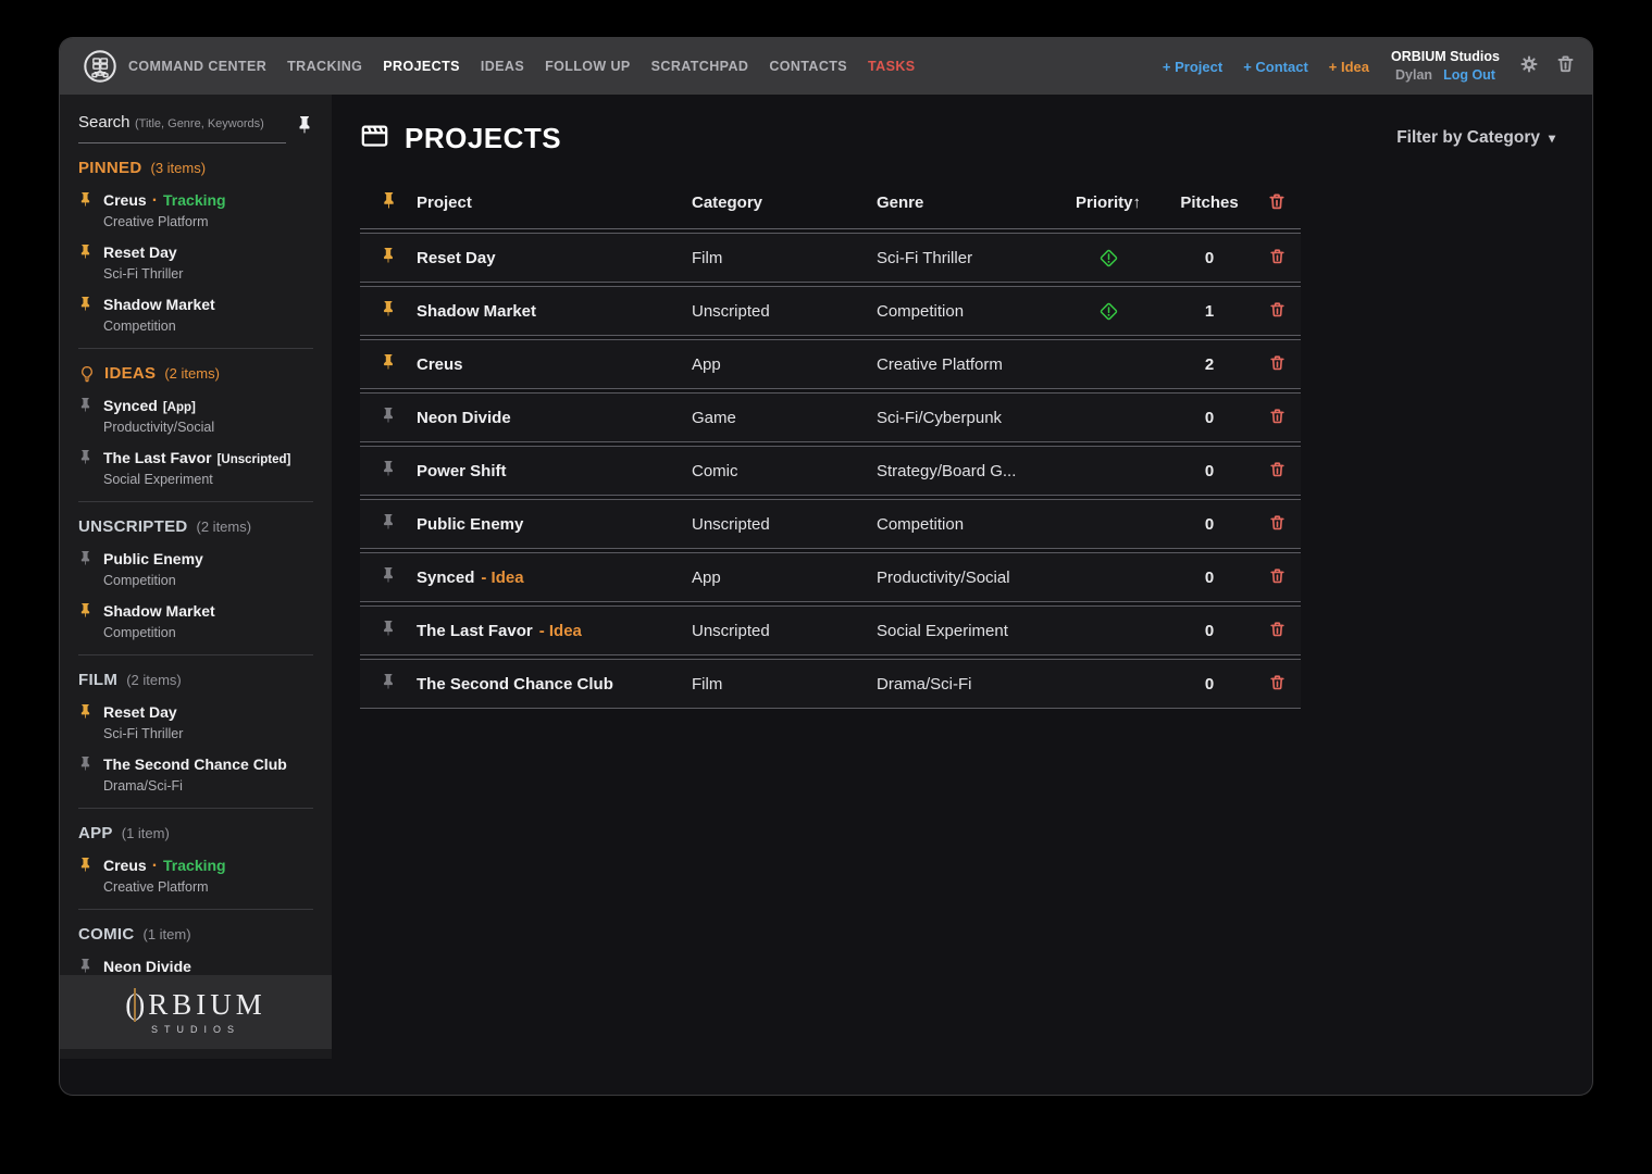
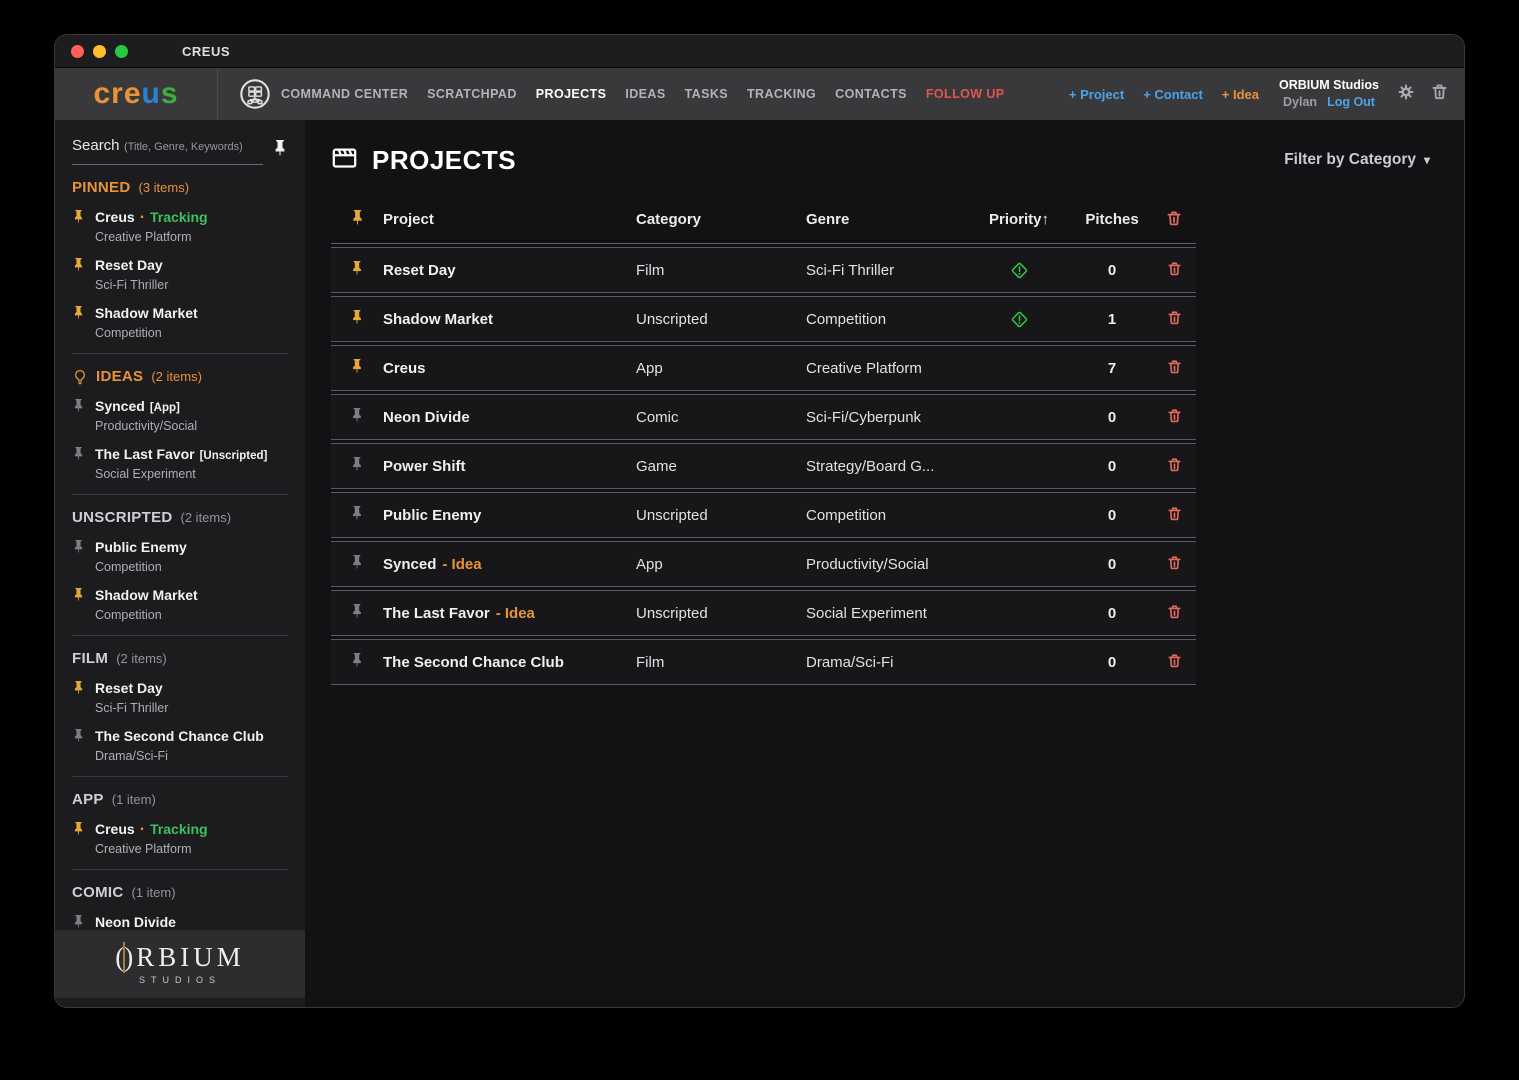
+ CREUS
+ creus
  COMMAND CENTER
- TRACKING
+ SCRATCHPAD
  PROJECTS
  IDEAS
- FOLLOW UP
+ TASKS
- SCRATCHPAD
+ TRACKING
  CONTACTS
- TASKS
+ FOLLOW UP
  + Project
  + Contact
  + Idea
  ORBIUM Studios
  Dylan Log Out
  Search (Title, Genre, Keywords)
  PINNED
  (3 items)
  Creus · Tracking
  Creative Platform
  Reset Day
  Sci-Fi Thriller
  Shadow Market
  Competition
  IDEAS
  (2 items)
  Synced [App]
  Productivity/Social
  The Last Favor [Unscripted]
  Social Experiment
  UNSCRIPTED
  (2 items)
  Public Enemy
  Competition
  Shadow Market
  Competition
  FILM
  (2 items)
  Reset Day
  Sci-Fi Thriller
  The Second Chance Club
  Drama/Sci-Fi
  APP
  (1 item)
  Creus · Tracking
  Creative Platform
  COMIC
  (1 item)
  Neon Divide
  ()
  RBIUM
  STUDIOS
  PROJECTS
  Filter by Category
  ▾
  Project
  Category
  Genre
  Priority
  ↑
  Pitches
  Reset Day
  Film
  Sci-Fi Thriller
  0
  Shadow Market
  Unscripted
  Competition
  1
  Creus
  App
  Creative Platform
- 2
+ 7
  Neon Divide
- Game
+ Comic
  Sci-Fi/Cyberpunk
  0
  Power Shift
- Comic
+ Game
  Strategy/Board G...
  0
  Public Enemy
  Unscripted
  Competition
  0
  Synced - Idea
  App
  Productivity/Social
  0
  The Last Favor - Idea
  Unscripted
  Social Experiment
  0
  The Second Chance Club
  Film
  Drama/Sci-Fi
  0
